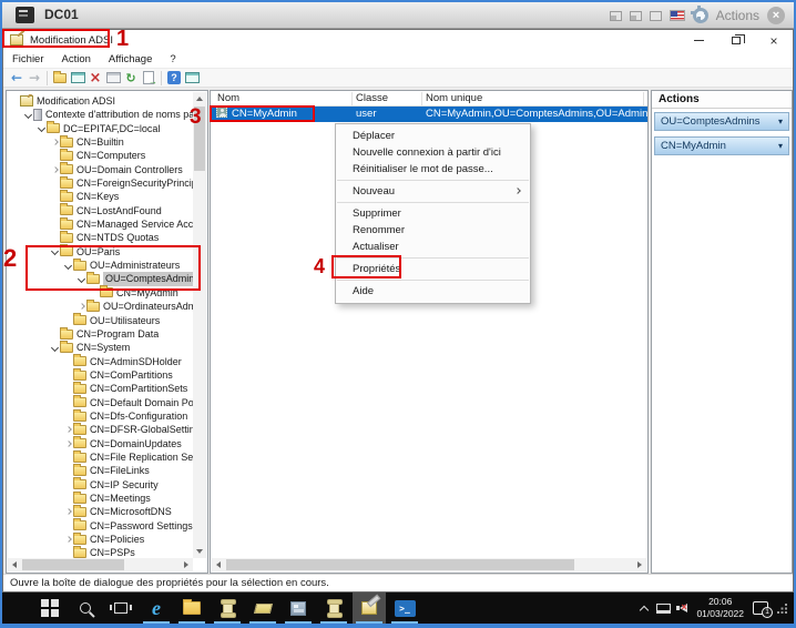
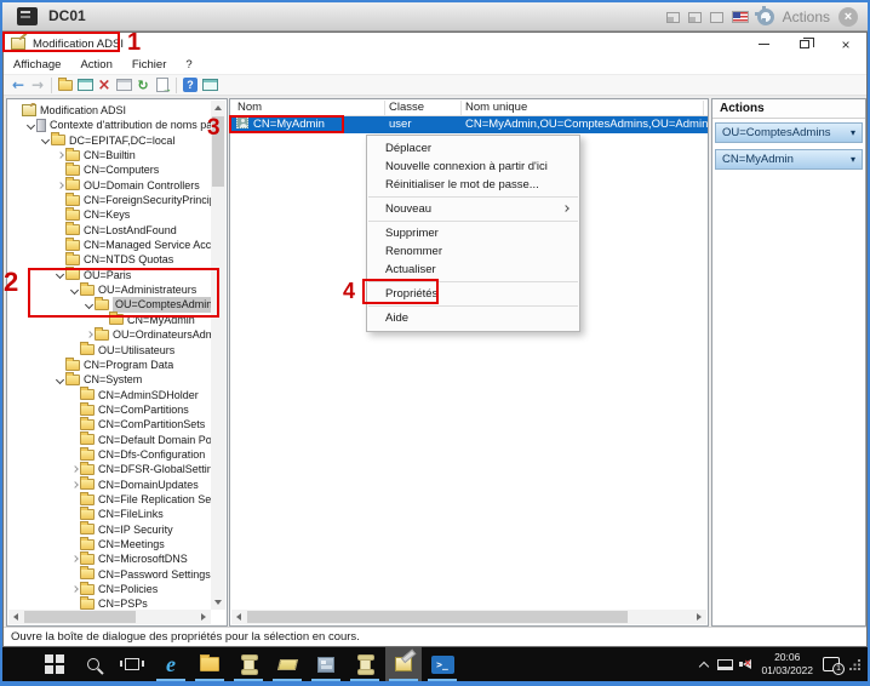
  DC01
  Actions
  ×
  Modification ADSI
  ×
- Fichier
+ Affichage
  Action
- Affichage
+ Fichier
  ?
  ←
  →
  ×
  ↻
  ?
  Modification ADSI
  Contexte d'attribution de noms pa
  DC=EPITAF,DC=local
  CN=Builtin
  CN=Computers
  OU=Domain Controllers
  CN=ForeignSecurityPrinci
  CN=Keys
  CN=LostAndFound
  CN=Managed Service Acc
  CN=NTDS Quotas
  OU=Paris
  OU=Administrateurs
  OU=ComptesAdmin
  CN=MyAdmin
  OU=OrdinateursAd
  OU=Utilisateurs
  CN=Program Data
  CN=System
  CN=AdminSDHolder
  CN=ComPartitions
  CN=ComPartitionSets
  CN=Default Domain Po
  CN=Dfs-Configuration
  CN=DFSR-GlobalSetti
  CN=DomainUpdates
  CN=File Replication Se
  CN=FileLinks
  CN=IP Security
  CN=Meetings
  CN=MicrosoftDNS
  CN=Password Settings
  CN=Policies
  CN=PSPs
  Nom
  Classe
  Nom unique
  CN=MyAdmin
  user
  CN=MyAdmin,OU=ComptesAdmins,OU=Admin
  Actions
  OU=ComptesAdmins
  ▾
  CN=MyAdmin
  ▾
  Ouvre la boîte de dialogue des propriétés pour la sélection en cours.
  Déplacer
  Nouvelle connexion à partir d'ici
  Réinitialiser le mot de passe...
  Nouveau
  Supprimer
  Renommer
  Actualiser
  Propriétés
  Aide
  20:06
  01/03/2022
  e
  >_
  1
  2
  3
  4
